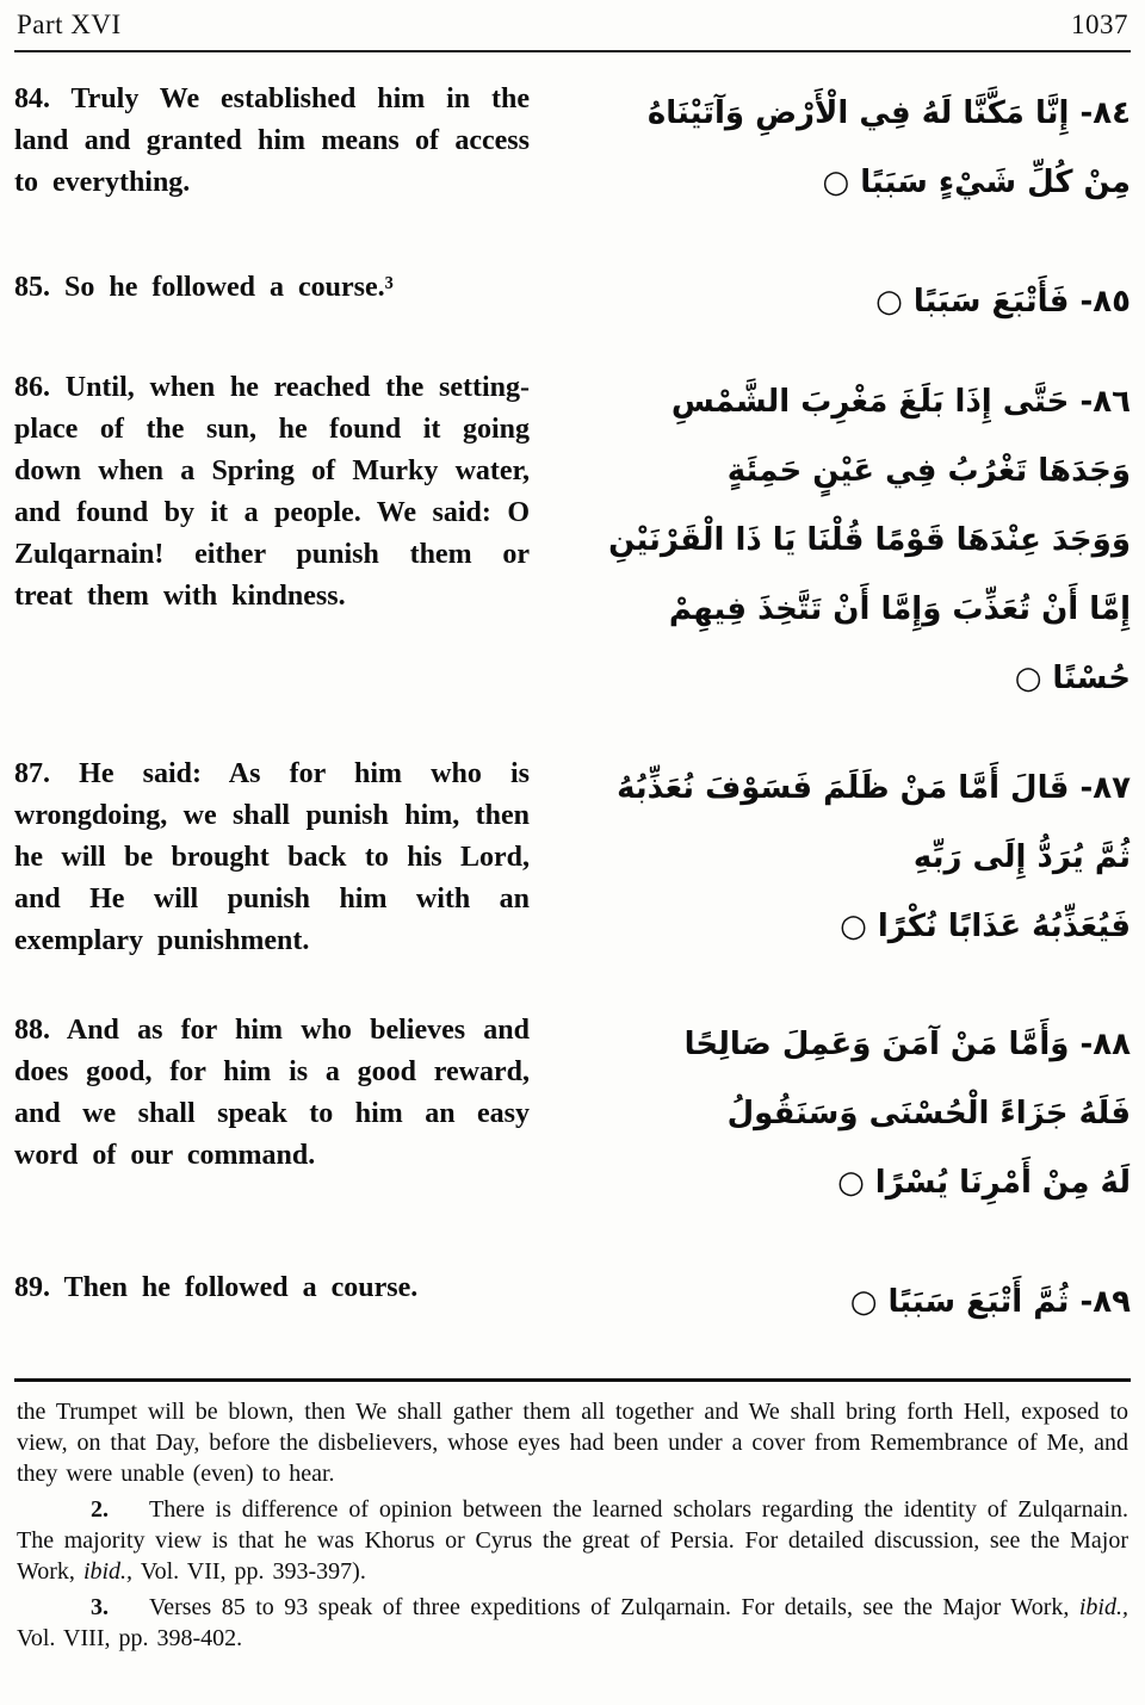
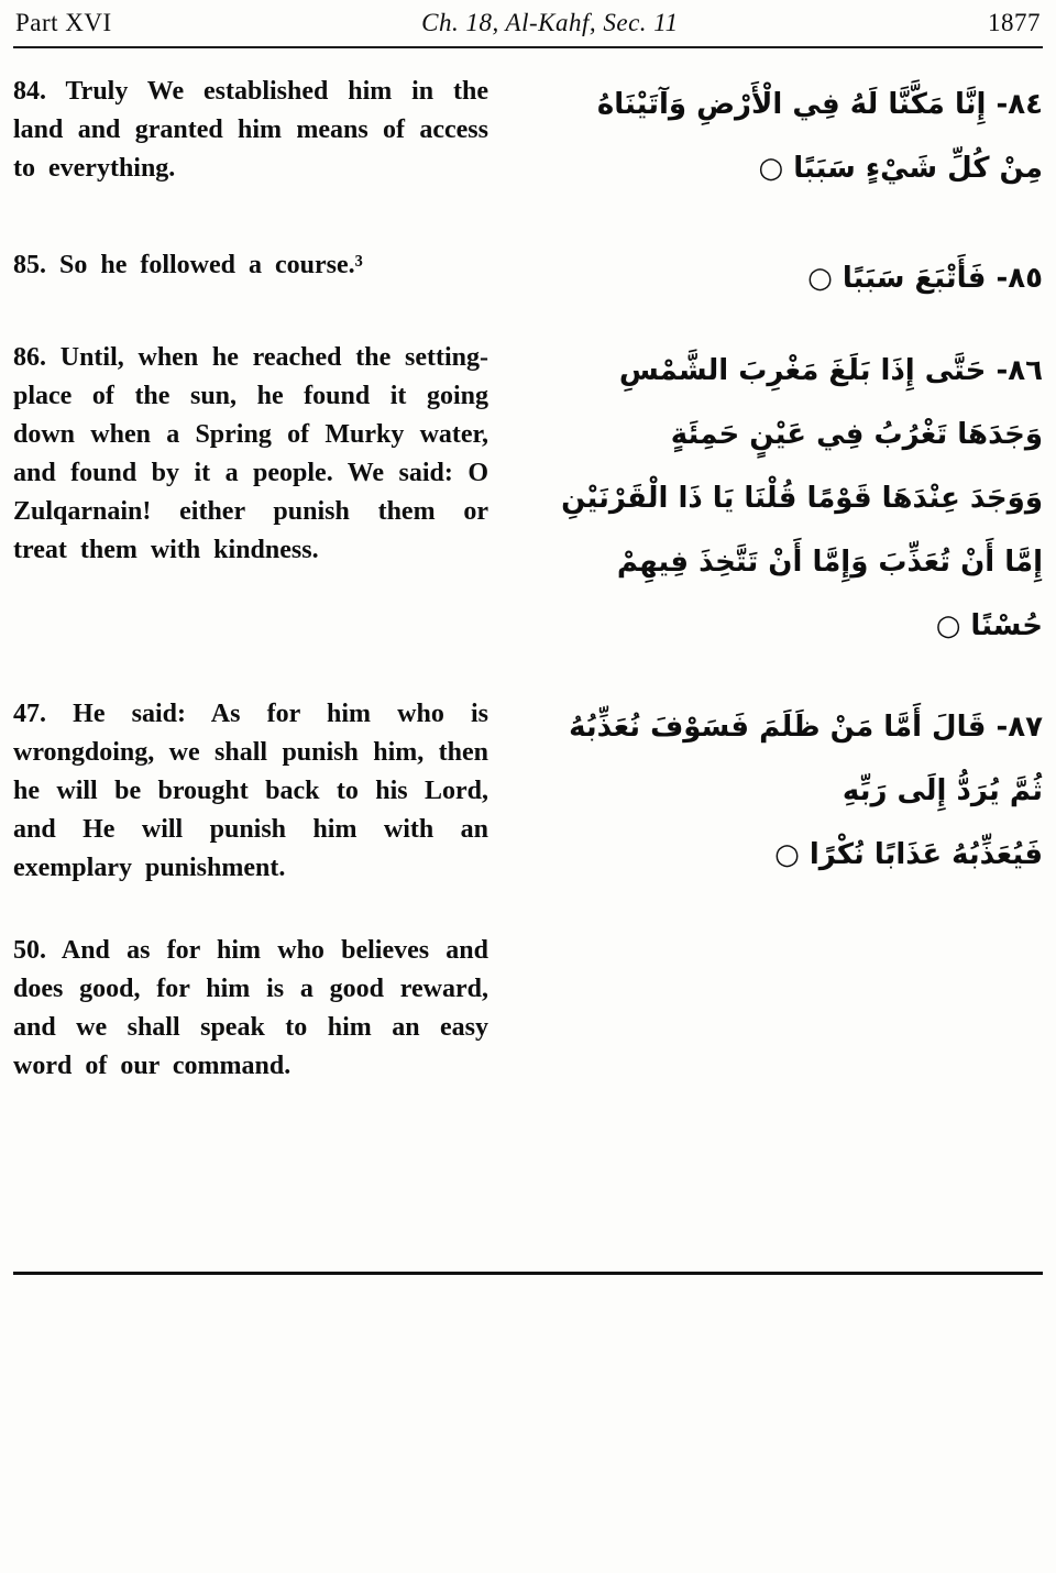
  Part XVI
+ Ch. 18, Al-Kahf, Sec. 11
- 1037
+ 1877
  84. Truly We established him in the land and granted him means of access to everything.
  ٨٤- إِنَّا مَكَّنَّا لَهُ فِي الْأَرْضِ وَآتَيْنَاهُ
  مِنْ كُلِّ شَيْءٍ سَبَبًا ○
  85. So he followed a course.³
  ٨٥- فَأَتْبَعَ سَبَبًا ○
  86. Until, when he reached the setting-place of the sun, he found it going down when a Spring of Murky water, and found by it a people. We said: O Zulqarnain! either punish them or treat them with kindness.
  ٨٦- حَتَّى إِذَا بَلَغَ مَغْرِبَ الشَّمْسِ
  وَجَدَهَا تَغْرُبُ فِي عَيْنٍ حَمِئَةٍ
  وَوَجَدَ عِنْدَهَا قَوْمًا قُلْنَا يَا ذَا الْقَرْنَيْنِ
  إِمَّا أَنْ تُعَذِّبَ وَإِمَّا أَنْ تَتَّخِذَ فِيهِمْ
  حُسْنًا ○
- 87. He said: As for him who is wrongdoing, we shall punish him, then he will be brought back to his Lord, and He will punish him with an exemplary punishment.
+ 47. He said: As for him who is wrongdoing, we shall punish him, then he will be brought back to his Lord, and He will punish him with an exemplary punishment.
  ٨٧- قَالَ أَمَّا مَنْ ظَلَمَ فَسَوْفَ نُعَذِّبُهُ
  ثُمَّ يُرَدُّ إِلَى رَبِّهِ
  فَيُعَذِّبُهُ عَذَابًا نُكْرًا ○
- 88. And as for him who believes and does good, for him is a good reward, and we shall speak to him an easy word of our command.
+ 50. And as for him who believes and does good, for him is a good reward, and we shall speak to him an easy word of our command.
- ٨٨- وَأَمَّا مَنْ آمَنَ وَعَمِلَ صَالِحًا
- فَلَهُ جَزَاءً الْحُسْنَى وَسَنَقُولُ
- لَهُ مِنْ أَمْرِنَا يُسْرًا ○
- 89. Then he followed a course.
- ٨٩- ثُمَّ أَتْبَعَ سَبَبًا ○
- the Trumpet will be blown, then We shall gather them all together and We shall bring forth Hell, exposed to view, on that Day, before the disbelievers, whose eyes had been under a cover from Remembrance of Me, and they were unable (even) to hear.
- 2. There is difference of opinion between the learned scholars regarding the identity of Zulqarnain. The majority view is that he was Khorus or Cyrus the great of Persia. For detailed discussion, see the Major Work, ibid., Vol. VII, pp. 393-397).
- 3. Verses 85 to 93 speak of three expeditions of Zulqarnain. For details, see the Major Work, ibid., Vol. VIII, pp. 398-402.
